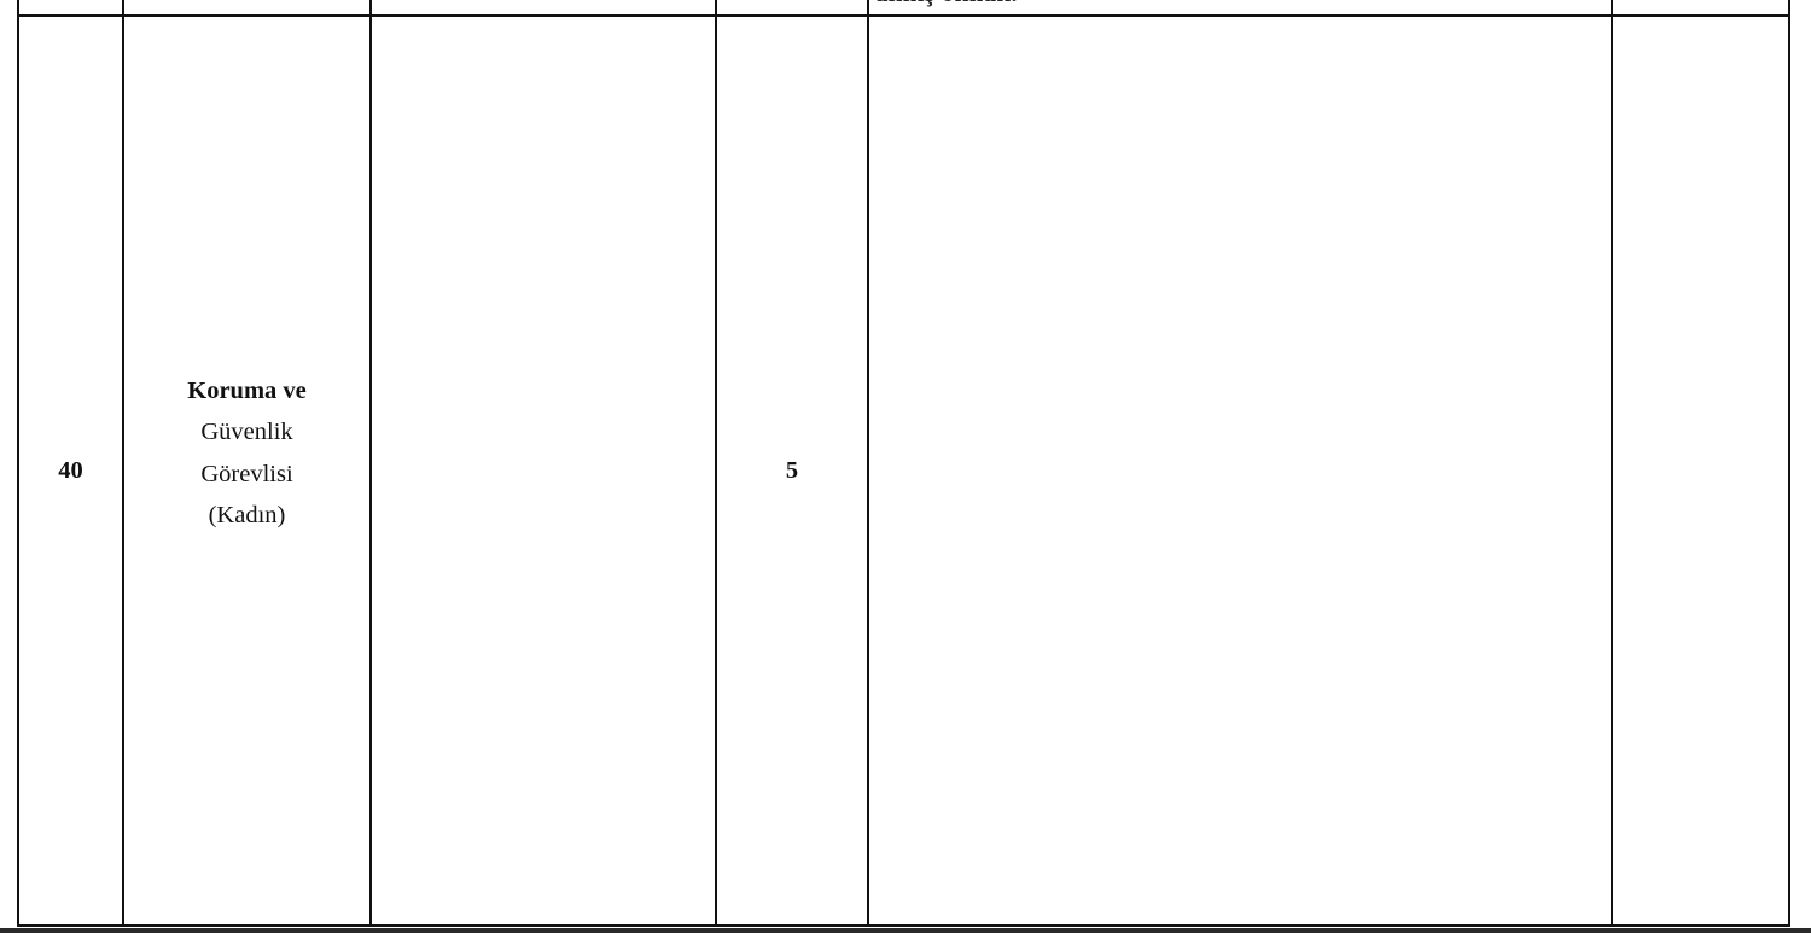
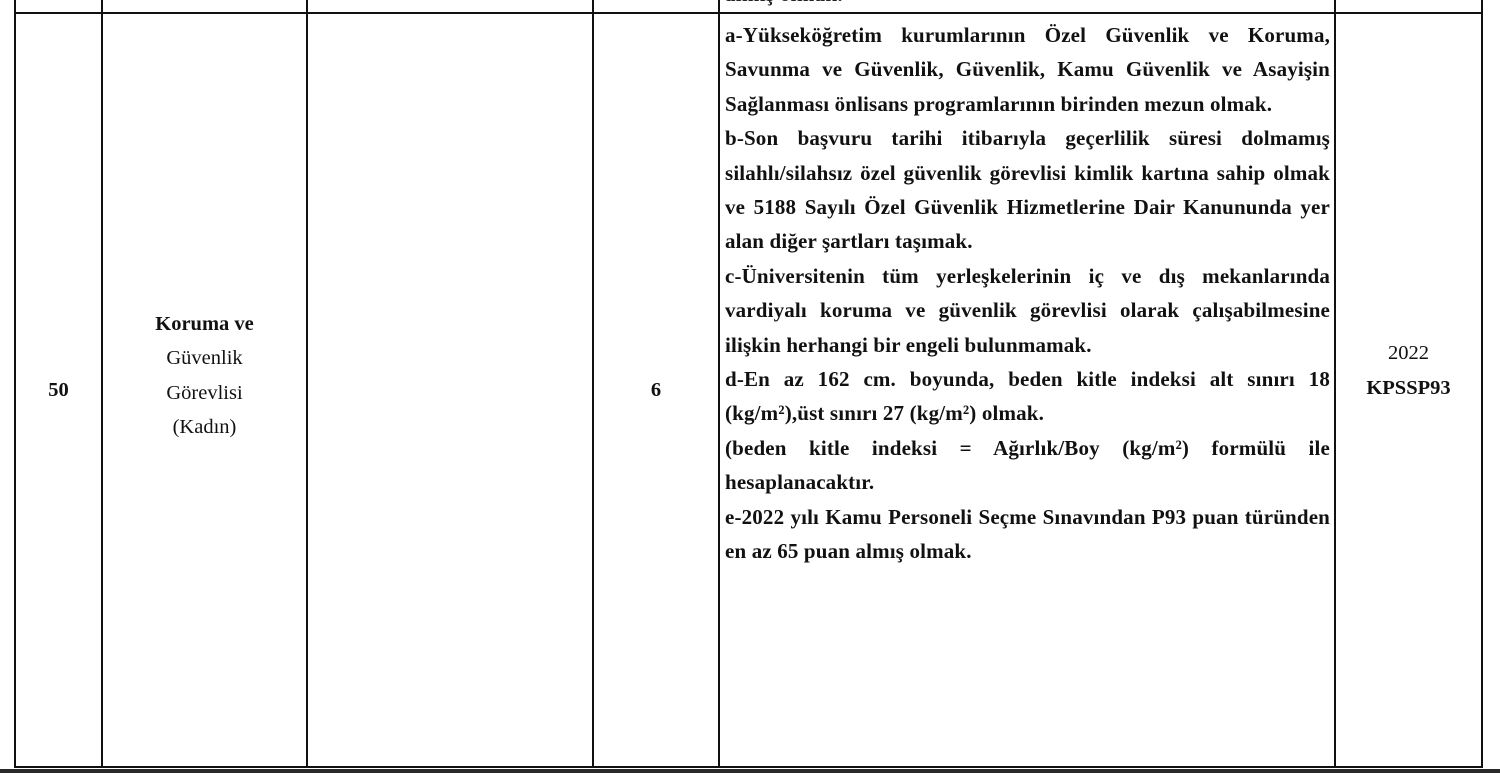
- 40
+ 50
  Koruma ve
  Güvenlik
  Görevlisi
  (Kadın)
- 5
+ 6
+ a-Yükseköğretim kurumlarının Özel Güvenlik ve Koruma, Savunma ve Güvenlik, Güvenlik, Kamu Güvenlik ve Asayişin Sağlanması önlisans programlarının birinden mezun olmak.
+ b-Son başvuru tarihi itibarıyla geçerlilik süresi dolmamış silahlı/silahsız özel güvenlik görevlisi kimlik kartına sahip olmak ve 5188 Sayılı Özel Güvenlik Hizmetlerine Dair Kanununda yer alan diğer şartları taşımak.
+ c-Üniversitenin tüm yerleşkelerinin iç ve dış mekanlarında vardiyalı koruma ve güvenlik görevlisi olarak çalışabilmesine ilişkin herhangi bir engeli bulunmamak.
+ d-En az 162 cm. boyunda, beden kitle indeksi alt sınırı 18 (kg/m²),üst sınırı 27 (kg/m²) olmak.
+ (beden kitle indeksi = Ağırlık/Boy (kg/m²) formülü ile hesaplanacaktır.
+ e-2022 yılı Kamu Personeli Seçme Sınavından P93 puan türünden en az 65 puan almış olmak.
+ 2022
+ KPSSP93
